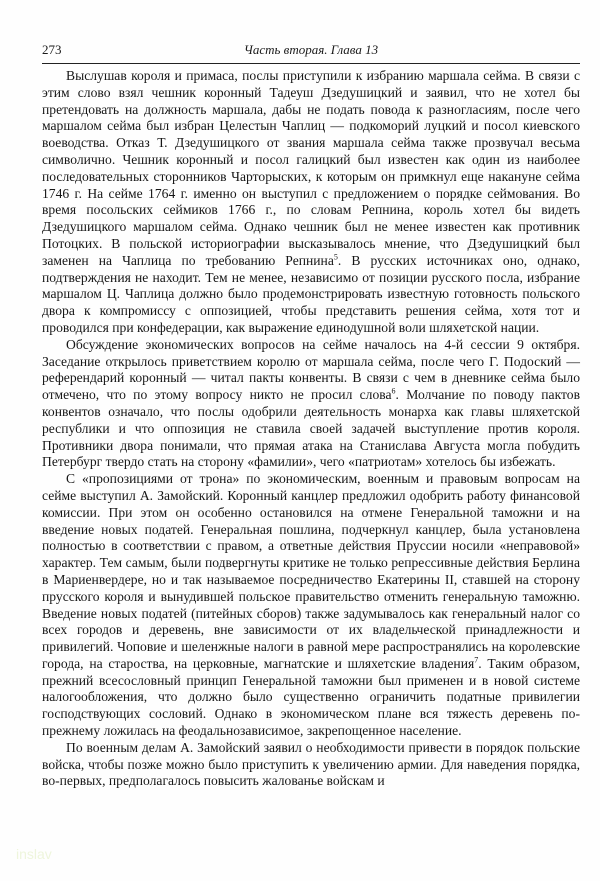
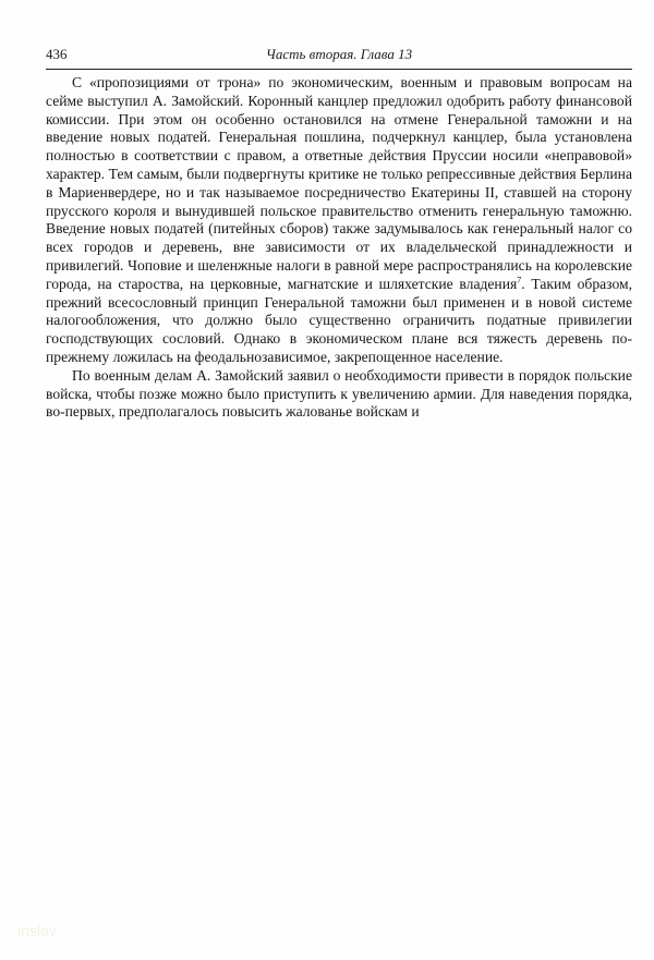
- 273
+ 436
  Часть вторая. Глава 13
- Выслушав короля и примаса, послы приступили к избранию маршала сейма. В связи с этим слово взял чешник коронный Тадеуш Дзедушицкий и заявил, что не хотел бы претендовать на должность маршала, дабы не подать повода к разногласиям, после чего маршалом сейма был избран Целестын Чаплиц — подкоморий луцкий и посол киевского воеводства. Отказ Т. Дзедушицкого от звания маршала сейма также прозвучал весьма символично. Чешник коронный и посол галицкий был известен как один из наиболее последовательных сторонников Чарторыских, к которым он примкнул еще накануне сейма 1746 г. На сейме 1764 г. именно он выступил с предложением о порядке сеймования. Во время посольских сеймиков 1766 г., по словам Репнина, король хотел бы видеть Дзедушицкого маршалом сейма. Однако чешник был не менее известен как противник Потоцких. В польской историографии высказывалось мнение, что Дзедушицкий был заменен на Чаплица по требованию Репнина5. В русских источниках оно, однако, подтверждения не находит. Тем не менее, независимо от позиции русского посла, избрание маршалом Ц. Чаплица должно было продемонстрировать известную готовность польского двора к компромиссу с оппозицией, чтобы представить решения сейма, хотя тот и проводился при конфедерации, как выражение единодушной воли шляхетской нации.
- Обсуждение экономических вопросов на сейме началось на 4-й сессии 9 октября. Заседание открылось приветствием королю от маршала сейма, после чего Г. Подоский — референдарий коронный — читал пакты конвенты. В связи с чем в дневнике сейма было отмечено, что по этому вопросу никто не просил слова6. Молчание по поводу пактов конвентов означало, что послы одобрили деятельность монарха как главы шляхетской республики и что оппозиция не ставила своей задачей выступление против короля. Противники двора понимали, что прямая атака на Станислава Августа могла побудить Петербург твердо стать на сторону «фамилии», чего «патриотам» хотелось бы избежать.
  С «пропозициями от трона» по экономическим, военным и правовым вопросам на сейме выступил А. Замойский. Коронный канцлер предложил одобрить работу финансовой комиссии. При этом он особенно остановился на отмене Генеральной таможни и на введение новых податей. Генеральная пошлина, подчеркнул канцлер, была установлена полностью в соответствии с правом, а ответные действия Пруссии носили «неправовой» характер. Тем самым, были подвергнуты критике не только репрессивные действия Берлина в Мариенвердере, но и так называемое посредничество Екатерины II, ставшей на сторону прусского короля и вынудившей польское правительство отменить генеральную таможню. Введение новых податей (питейных сборов) также задумывалось как генеральный налог со всех городов и деревень, вне зависимости от их владельческой принадлежности и привилегий. Чоповие и шеленжные налоги в равной мере распространялись на королевские города, на староства, на церковные, магнатские и шляхетские владения7. Таким образом, прежний всесословный принцип Генеральной таможни был применен и в новой системе налогообложения, что должно было существенно ограничить податные привилегии господствующих сословий. Однако в экономическом плане вся тяжесть деревень по-прежнему ложилась на феодальнозависимое, закрепощенное население.
  По военным делам А. Замойский заявил о необходимости привести в порядок польские войска, чтобы позже можно было приступить к увеличению армии. Для наведения порядка, во-первых, предполагалось повысить жалованье войскам и
  inslav
